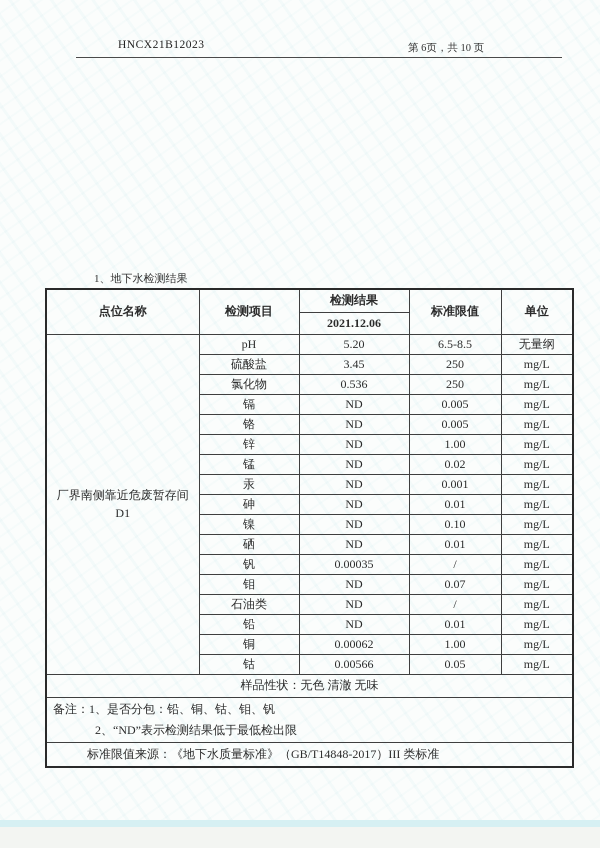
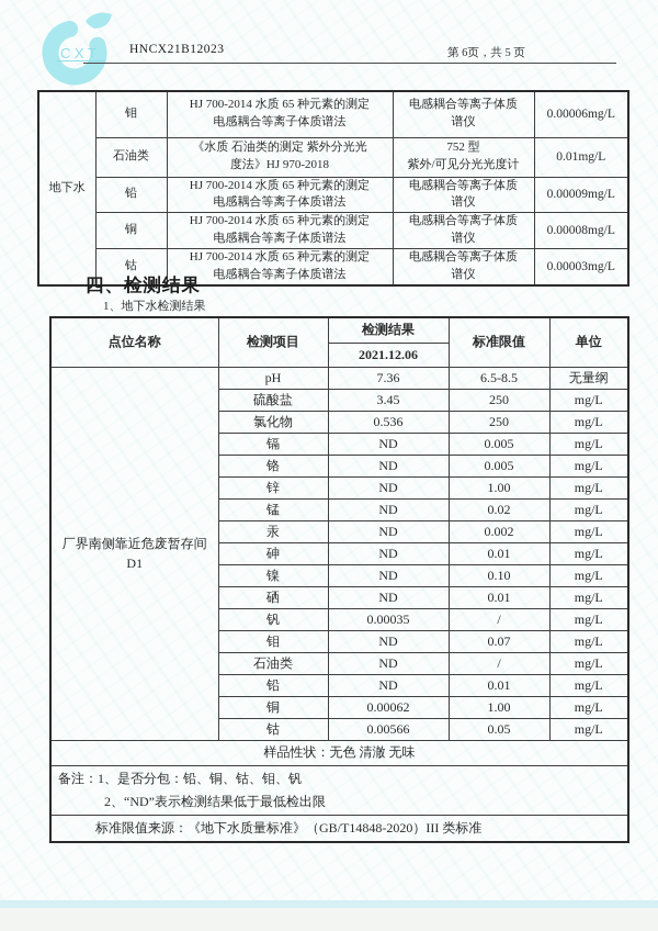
+ CXT
  HNCX21B12023
- 第 6页，共 10 页
+ 第 6页，共 5 页
+ 地下水	钼	HJ 700-2014 水质 65 种元素的测定 电感耦合等离子体质谱法	电感耦合等离子体质 谱仪	0.00006mg/L
+ 石油类	《水质 石油类的测定 紫外分光光 度法》HJ 970-2018	752 型 紫外/可见分光光度计	0.01mg/L
+ 铅	HJ 700-2014 水质 65 种元素的测定 电感耦合等离子体质谱法	电感耦合等离子体质 谱仪	0.00009mg/L
+ 铜	HJ 700-2014 水质 65 种元素的测定 电感耦合等离子体质谱法	电感耦合等离子体质 谱仪	0.00008mg/L
+ 钴	HJ 700-2014 水质 65 种元素的测定 电感耦合等离子体质谱法	电感耦合等离子体质 谱仪	0.00003mg/L
+ 四、检测结果
  1、地下水检测结果
  点位名称	检测项目	检测结果	标准限值	单位
  2021.12.06
- 厂界南侧靠近危废暂存间D1	pH	5.20	6.5-8.5	无量纲
+ 厂界南侧靠近危废暂存间D1	pH	7.36	6.5-8.5	无量纲
  硫酸盐	3.45	250	mg/L
  氯化物	0.536	250	mg/L
  镉	ND	0.005	mg/L
  铬	ND	0.005	mg/L
  锌	ND	1.00	mg/L
  锰	ND	0.02	mg/L
- 汞	ND	0.001	mg/L
+ 汞	ND	0.002	mg/L
  砷	ND	0.01	mg/L
  镍	ND	0.10	mg/L
  硒	ND	0.01	mg/L
  钒	0.00035	/	mg/L
  钼	ND	0.07	mg/L
  石油类	ND	/	mg/L
  铅	ND	0.01	mg/L
  铜	0.00062	1.00	mg/L
  钴	0.00566	0.05	mg/L
  样品性状：无色 清澈 无味
  备注：1、是否分包：铅、铜、钴、钼、钒 2、“ND”表示检测结果低于最低检出限
- 标准限值来源：《地下水质量标准》（GB/T14848-2017）III 类标准
+ 标准限值来源：《地下水质量标准》（GB/T14848-2020）III 类标准
